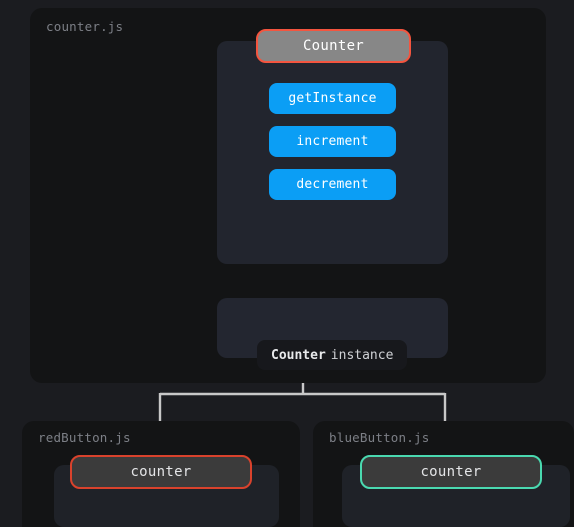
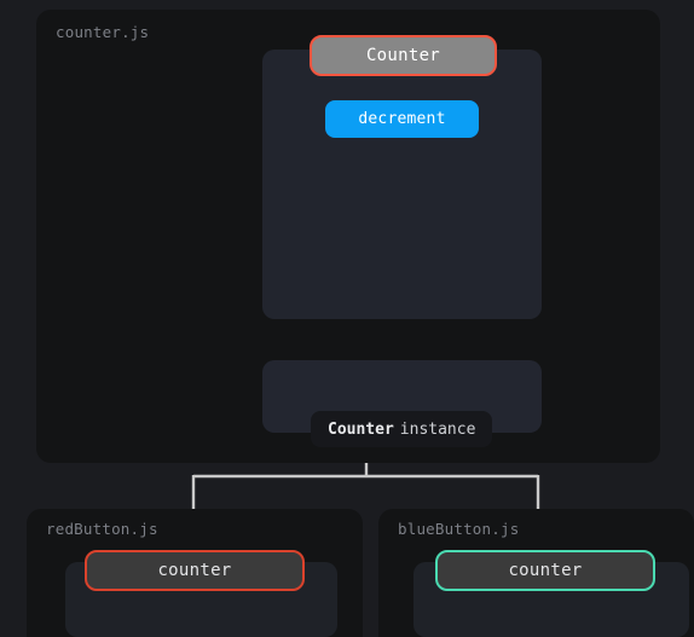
  counter.js
- getInstance
- increment
  decrement
  Counter
  Counter
  instance
  redButton.js
  counter
  blueButton.js
  counter
